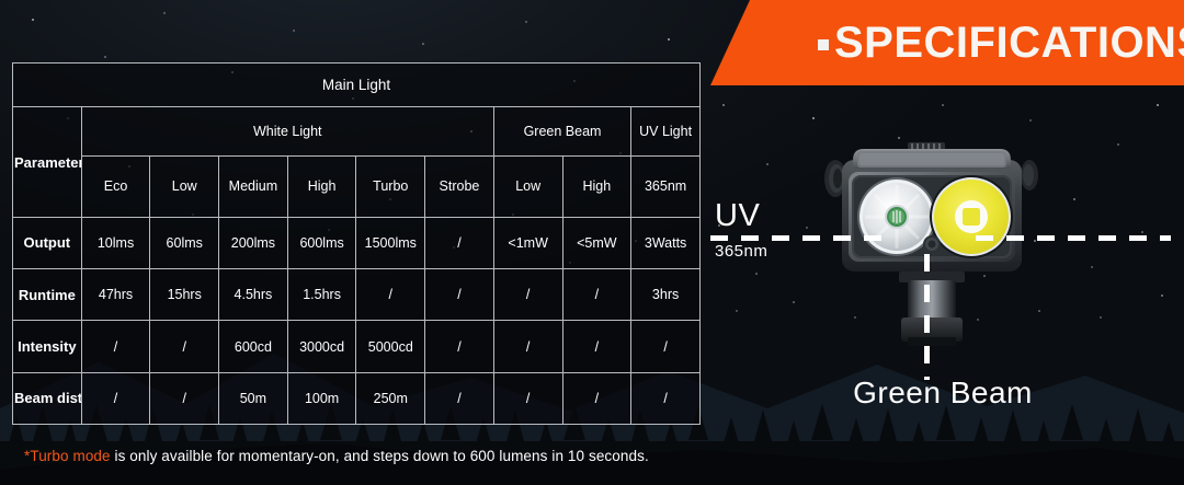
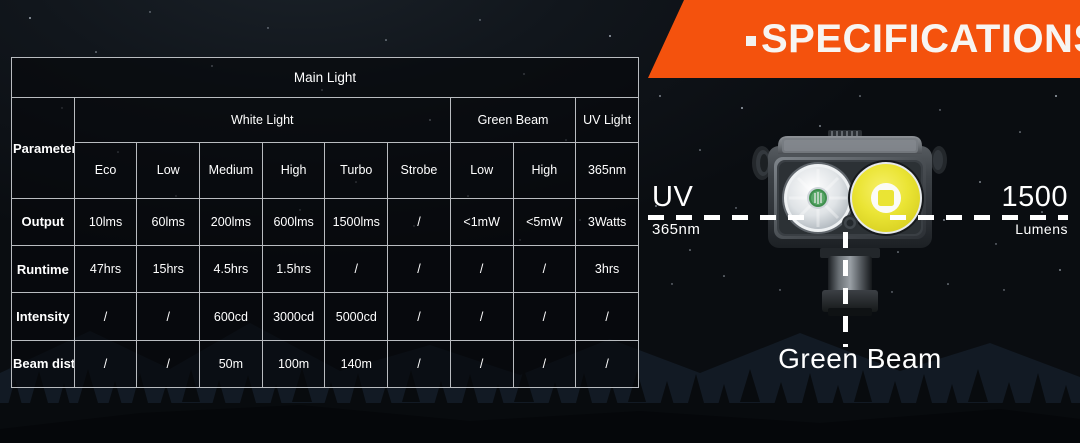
  SPECIFICATION
  Main Light
  Parameter	White Light	Green Beam	UV Light
  Eco	Low	Medium	High	Turbo	Strobe	Low	High	365nm
  Output	10lms	60lms	200lms	600lms	1500lms	/	<1mW	<5mW	3Watts
  Runtime	47hrs	15hrs	4.5hrs	1.5hrs	/	/	/	/	3hrs
  Intensity	/	/	600cd	3000cd	5000cd	/	/	/	/
- Beam dist	/	/	50m	100m	250m	/	/	/	/
+ Beam dist	/	/	50m	100m	140m	/	/	/	/
  UV
  365nm
+ 1500
+ Lumens
  Green Beam
- *Turbo mode is only availble for momentary-on, and steps down to 600 lumens in 10 seconds.
